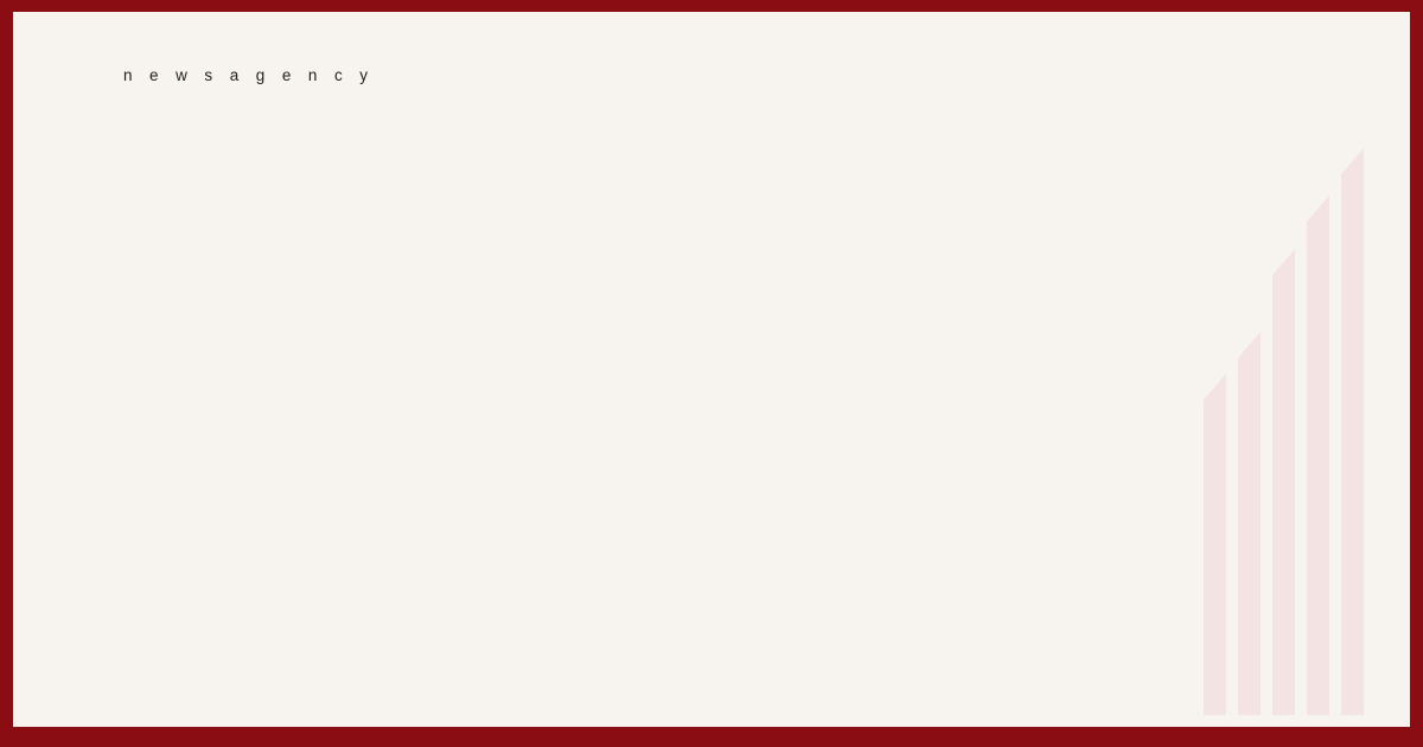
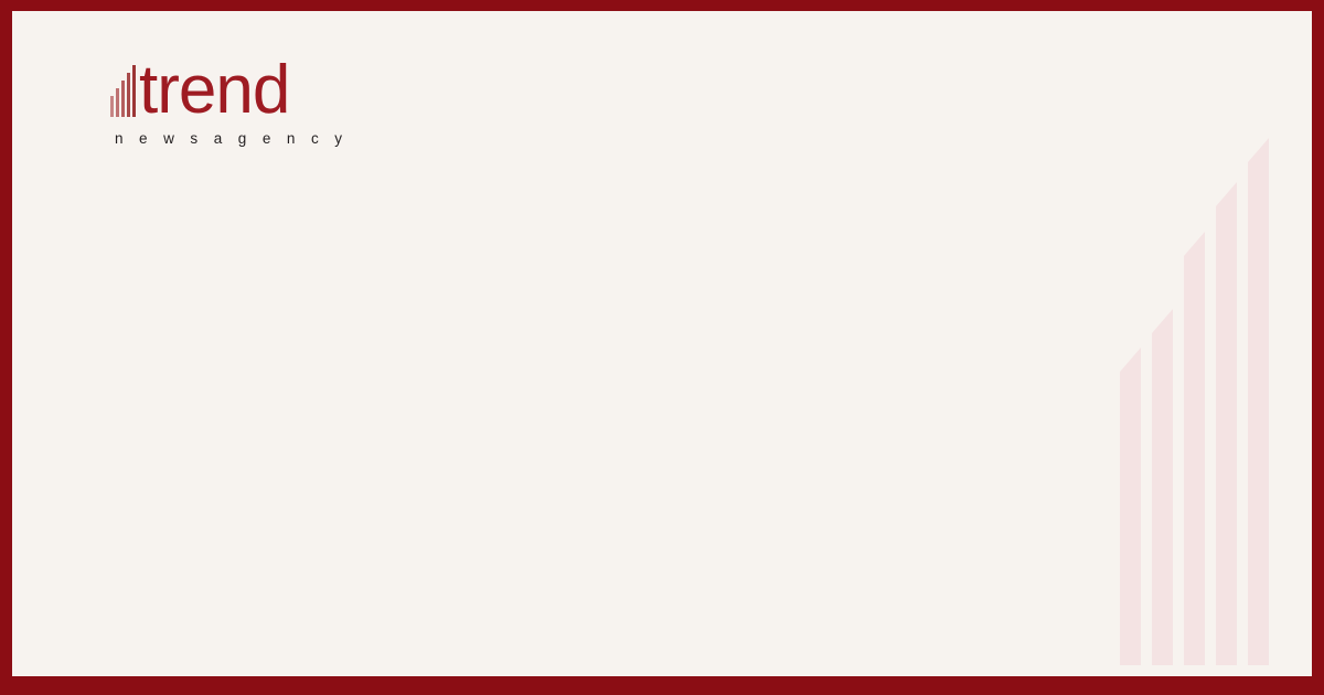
+ trend
  n e w s a g e n c y
